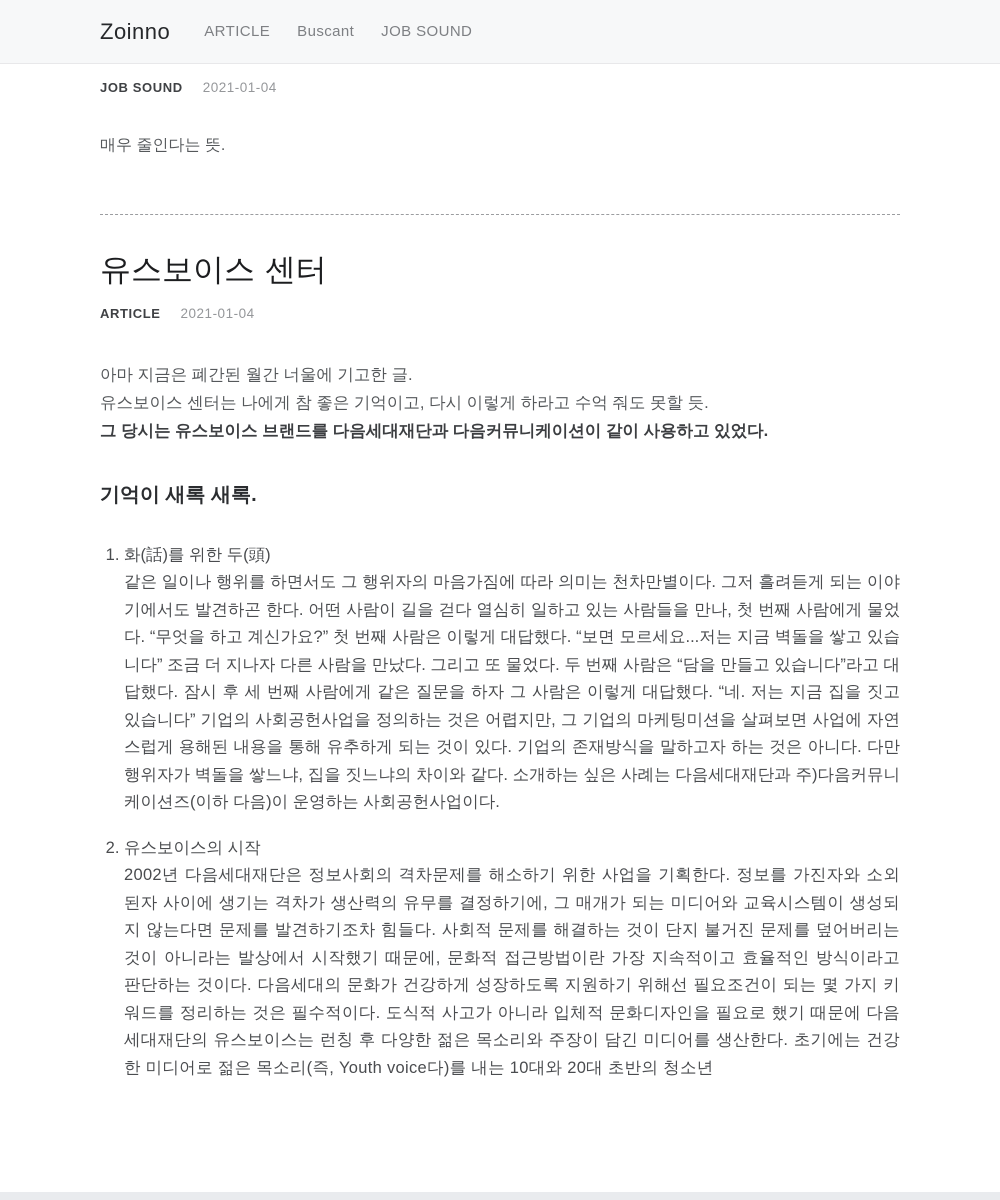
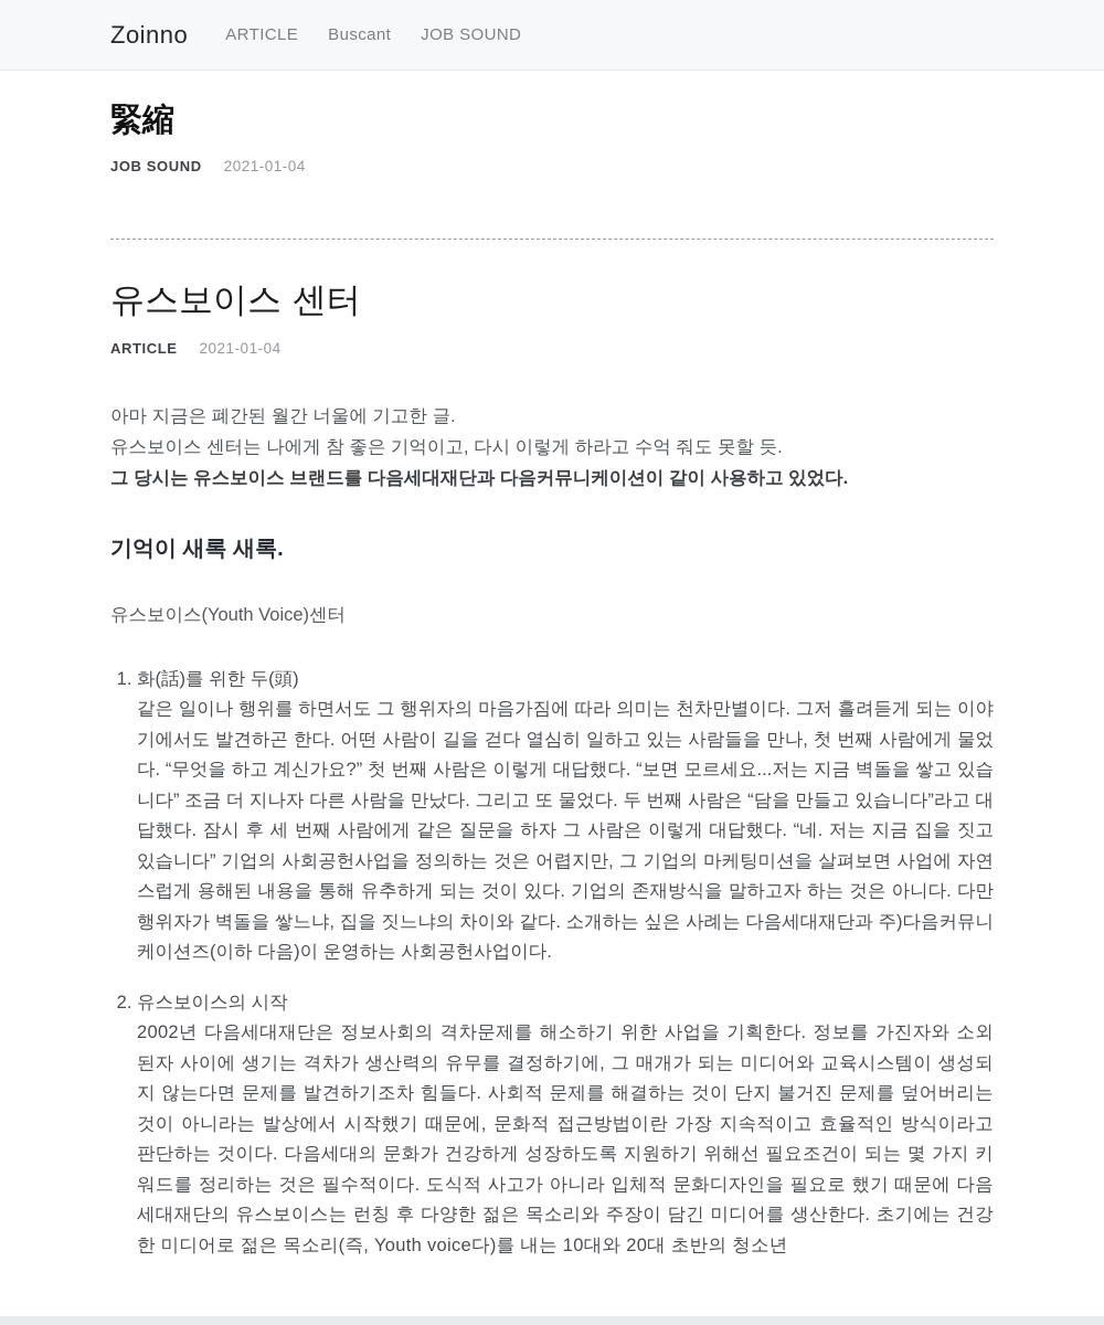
  Zoinno
  ARTICLE
  Buscant
  JOB SOUND
+ 緊縮
  JOB SOUND
  2021-01-04
- 매우 줄인다는 뜻.
  유스보이스 센터
  ARTICLE
  2021-01-04
  아마 지금은 폐간된 월간 너울에 기고한 글.
  유스보이스 센터는 나에게 참 좋은 기억이고, 다시 이렇게 하라고 수억 줘도 못할 듯.
  그 당시는 유스보이스 브랜드를 다음세대재단과 다음커뮤니케이션이 같이 사용하고 있었다.
  기억이 새록 새록.
+ 유스보이스(Youth Voice)센터
  화(話)를 위한 두(頭)
  같은 일이나 행위를 하면서도 그 행위자의 마음가짐에 따라 의미는 천차만별이다. 그저 흘려듣게 되는 이야기에서도 발견하곤 한다. 어떤 사람이 길을 걷다 열심히 일하고 있는 사람들을 만나, 첫 번째 사람에게 물었다. “무엇을 하고 계신가요?” 첫 번째 사람은 이렇게 대답했다. “보면 모르세요...저는 지금 벽돌을 쌓고 있습니다” 조금 더 지나자 다른 사람을 만났다. 그리고 또 물었다. 두 번째 사람은 “담을 만들고 있습니다”라고 대답했다. 잠시 후 세 번째 사람에게 같은 질문을 하자 그 사람은 이렇게 대답했다. “네. 저는 지금 집을 짓고 있습니다” 기업의 사회공헌사업을 정의하는 것은 어렵지만, 그 기업의 마케팅미션을 살펴보면 사업에 자연스럽게 용해된 내용을 통해 유추하게 되는 것이 있다. 기업의 존재방식을 말하고자 하는 것은 아니다. 다만 행위자가 벽돌을 쌓느냐, 집을 짓느냐의 차이와 같다. 소개하는 싶은 사례는 다음세대재단과 주)다음커뮤니케이션즈(이하 다음)이 운영하는 사회공헌사업이다.
  유스보이스의 시작
  2002년 다음세대재단은 정보사회의 격차문제를 해소하기 위한 사업을 기획한다. 정보를 가진자와 소외된자 사이에 생기는 격차가 생산력의 유무를 결정하기에, 그 매개가 되는 미디어와 교육시스템이 생성되지 않는다면 문제를 발견하기조차 힘들다. 사회적 문제를 해결하는 것이 단지 불거진 문제를 덮어버리는 것이 아니라는 발상에서 시작했기 때문에, 문화적 접근방법이란 가장 지속적이고 효율적인 방식이라고 판단하는 것이다. 다음세대의 문화가 건강하게 성장하도록 지원하기 위해선 필요조건이 되는 몇 가지 키워드를 정리하는 것은 필수적이다. 도식적 사고가 아니라 입체적 문화디자인을 필요로 했기 때문에 다음세대재단의 유스보이스는 런칭 후 다양한 젊은 목소리와 주장이 담긴 미디어를 생산한다. 초기에는 건강한 미디어로 젊은 목소리(즉, Youth voice다)를 내는 10대와 20대 초반의 청소년
